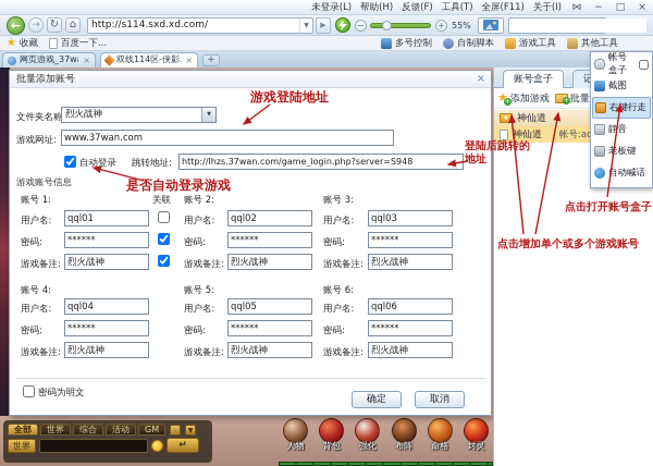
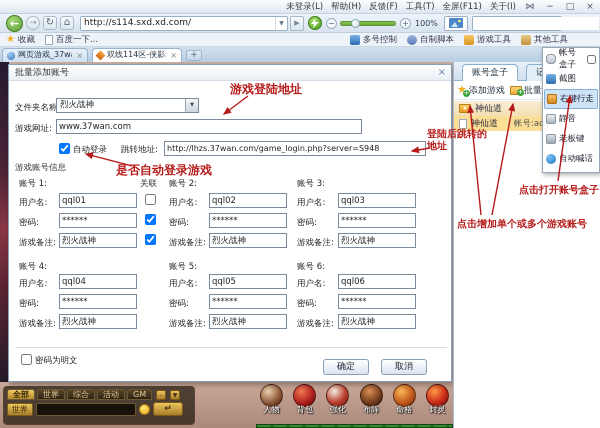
  未登录(L)
  帮助(H)
  反馈(F)
  工具(T)
  全屏(F11)
  关于(I)
  ⋈
  −
  □
  ×
  ←
  →
  ↻
  ⌂
  http://s114.sxd.xd.com/
  ▶
  −
  +
- 55%
+ 100%
  ★
  收藏
  百度一下...
  多号控制
  自制脚本
  游戏工具
  其他工具
  ×
  ×
  +
  全部
  世界
  综合
  活动
  GM
  世界
  ↵
  人物
  背包
  强化
  布阵
  命格
  封灵
  批量添加账号
  ×
  文件夹名称
  烈火战神
  游戏网址:
  www.37wan.com
  自动登录
  跳转地址:
  http://lhzs.37wan.com/game_login.php?server=S948
  游戏账号信息
  账号 1:
  关联
  账号 2:
  账号 3:
  用户名:
  qql01
  密码:
  ******
  游戏备注:
  烈火战神
  用户名:
  qql02
  密码:
  ******
  游戏备注:
  烈火战神
  用户名:
  qql03
  密码:
  ******
  游戏备注:
  烈火战神
  账号 4:
  账号 5:
  账号 6:
  用户名:
  qql04
  密码:
  ******
  游戏备注:
  烈火战神
  用户名:
  qql05
  密码:
  ******
  游戏备注:
  烈火战神
  用户名:
  qql06
  密码:
  ******
  游戏备注:
  烈火战神
  密码为明文
  确定
  取消
  账号盒子
  ★
  添加游戏
  神仙道
  神仙道
  帐号:a
  帐号盒子
  截图
  右键行走
  静音
  自动喊话
  游戏登陆地址
  登陆后跳转的地址
  是否自动登录游戏
  点击打开账号盒子
  点击增加单个或多个游戏账号
